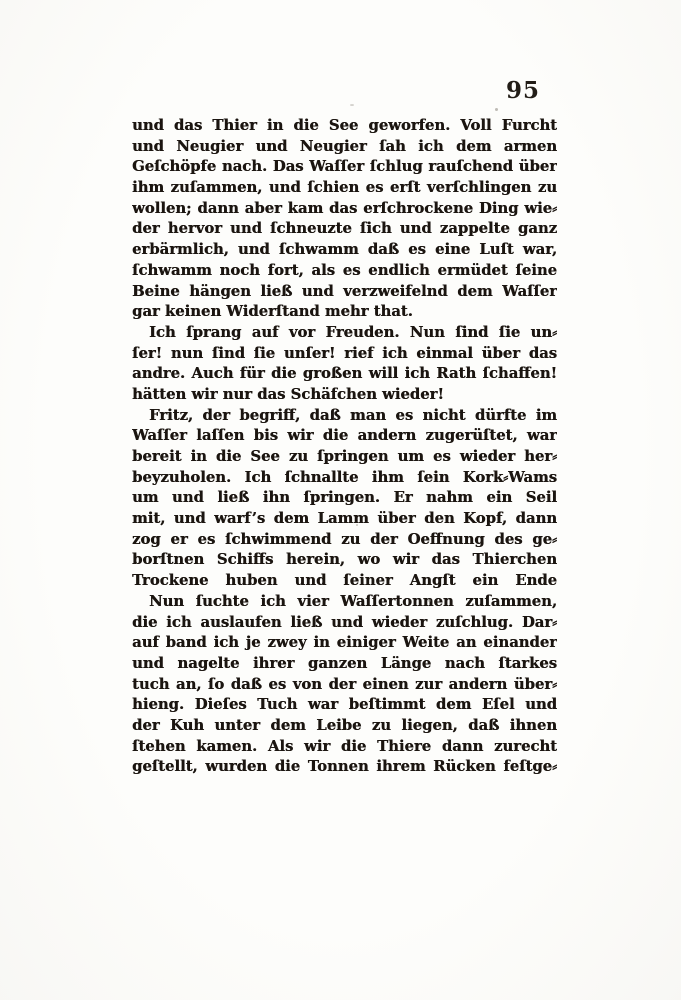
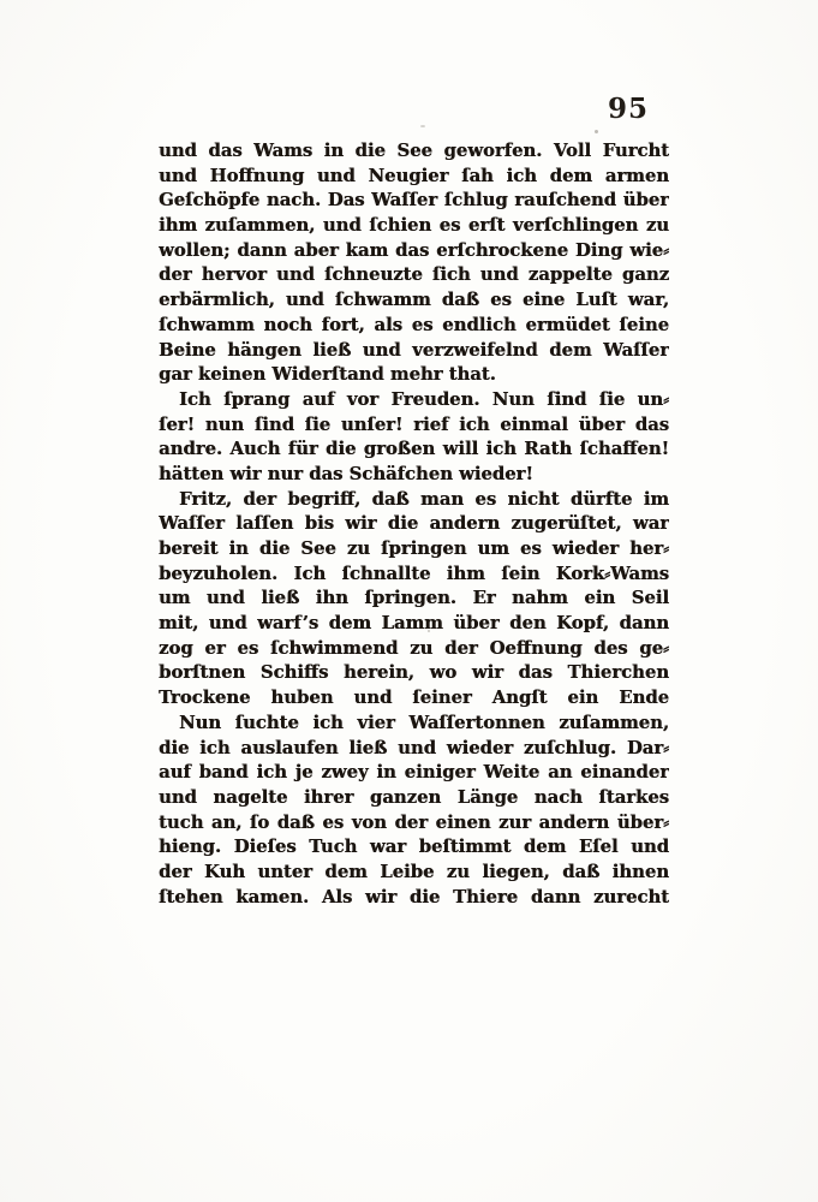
  95
- und das Thier in die See geworfen. Voll Furcht
+ und das Wams in die See geworfen. Voll Furcht
- und Neugier und Neugier ſah ich dem armen
+ und Hoffnung und Neugier ſah ich dem armen
  Geſchöpfe nach. Das Waſſer ſchlug rauſchend über
  ihm zuſammen, und ſchien es erſt verſchlingen zu
  wollen; dann aber kam das erſchrockene Ding wie⸗
  der hervor und ſchneuzte ſich und zappelte ganz
  erbärmlich, und ſchwamm daß es eine Luſt war,
  ſchwamm noch fort, als es endlich ermüdet ſeine
  Beine hängen ließ und verzweifelnd dem Waſſer
  gar keinen Widerſtand mehr that.
  Ich ſprang auf vor Freuden. Nun ſind ſie un⸗
  ſer! nun ſind ſie unſer! rief ich einmal über das
  andre. Auch für die großen will ich Rath ſchaffen!
  hätten wir nur das Schäfchen wieder!
  Fritz, der begriff, daß man es nicht dürfte im
  Waſſer laſſen bis wir die andern zugerüſtet, war
  bereit in die See zu ſpringen um es wieder her⸗
  beyzuholen. Ich ſchnallte ihm ſein Kork⸗Wams
  um und ließ ihn ſpringen. Er nahm ein Seil
  mit, und warf’s dem Lamm über den Kopf, dann
  zog er es ſchwimmend zu der Oeffnung des ge⸗
  borſtnen Schiffs herein, wo wir das Thierchen
  Trockene huben und ſeiner Angſt ein Ende
  Nun ſuchte ich vier Waſſertonnen zuſammen,
  die ich auslaufen ließ und wieder zuſchlug. Dar⸗
  auf band ich je zwey in einiger Weite an einander
  und nagelte ihrer ganzen Länge nach ſtarkes
  tuch an, ſo daß es von der einen zur andern über⸗
  hieng. Dieſes Tuch war beſtimmt dem Eſel und
  der Kuh unter dem Leibe zu liegen, daß ihnen
  ſtehen kamen. Als wir die Thiere dann zurecht
- geſtellt, wurden die Tonnen ihrem Rücken feſtge⸗
